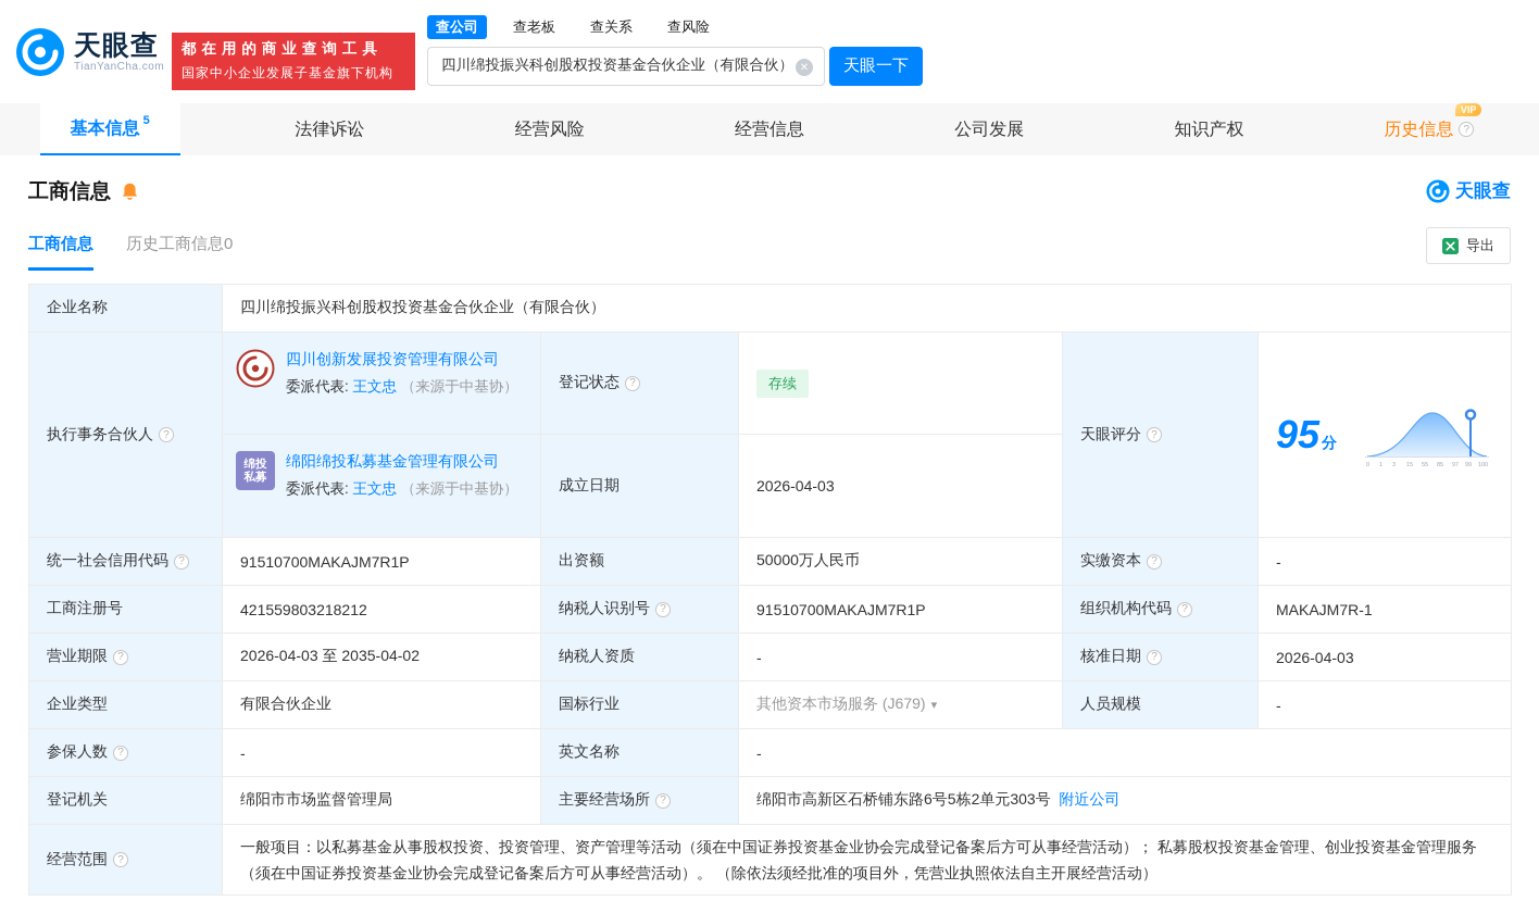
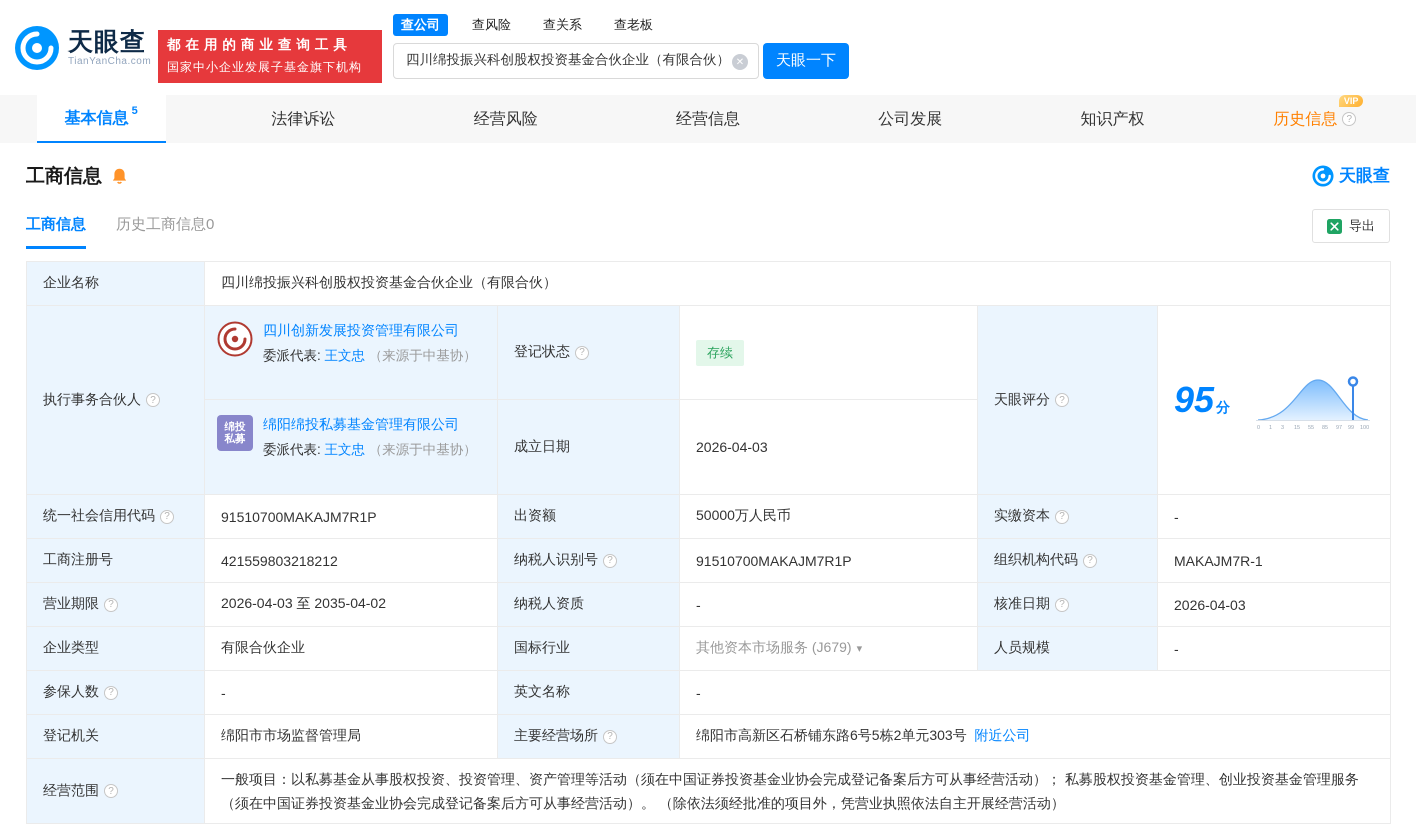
  天眼查
  TianYanCha.com
  都在用的商业查询工具
  国家中小企业发展子基金旗下机构
  查公司
- 查老板
+ 查风险
  查关系
- 查风险
+ 查老板
  四川绵投振兴科创股权投资基金合伙企业（有限合伙）
  天眼一下
  基本信息
  5
  法律诉讼
  经营风险
  经营信息
  公司发展
  知识产权
  历史信息
  VIP
  工商信息
  天眼查
  工商信息
  历史工商信息0
  导出
  企业名称	四川绵投振兴科创股权投资基金合伙企业（有限合伙）
  执行事务合伙人	四川创新发展投资管理有限公司 委派代表: 王文忠 （来源于中基协）	登记状态	存续	天眼评分	95 分
  绵投 私募 绵阳绵投私募基金管理有限公司 委派代表: 王文忠 （来源于中基协）	成立日期	2026-04-03
  统一社会信用代码	91510700MAKAJM7R1P	出资额	50000万人民币	实缴资本	-
  工商注册号	421559803218212	纳税人识别号	91510700MAKAJM7R1P	组织机构代码	MAKAJM7R-1
  营业期限	2026-04-03 至 2035-04-02	纳税人资质	-	核准日期	2026-04-03
  企业类型	有限合伙企业	国标行业	其他资本市场服务 (J679)	人员规模	-
  参保人数	-	英文名称	-
  登记机关	绵阳市市场监督管理局	主要经营场所	绵阳市高新区石桥铺东路6号5栋2单元303号 附近公司
  经营范围	一般项目：以私募基金从事股权投资、投资管理、资产管理等活动（须在中国证券投资基金业协会完成登记备案后方可从事经营活动）； 私募股权投资基金管理、创业投资基金管理服务（须在中国证券投资基金业协会完成登记备案后方可从事经营活动）。 （除依法须经批准的项目外，凭营业执照依法自主开展经营活动）
